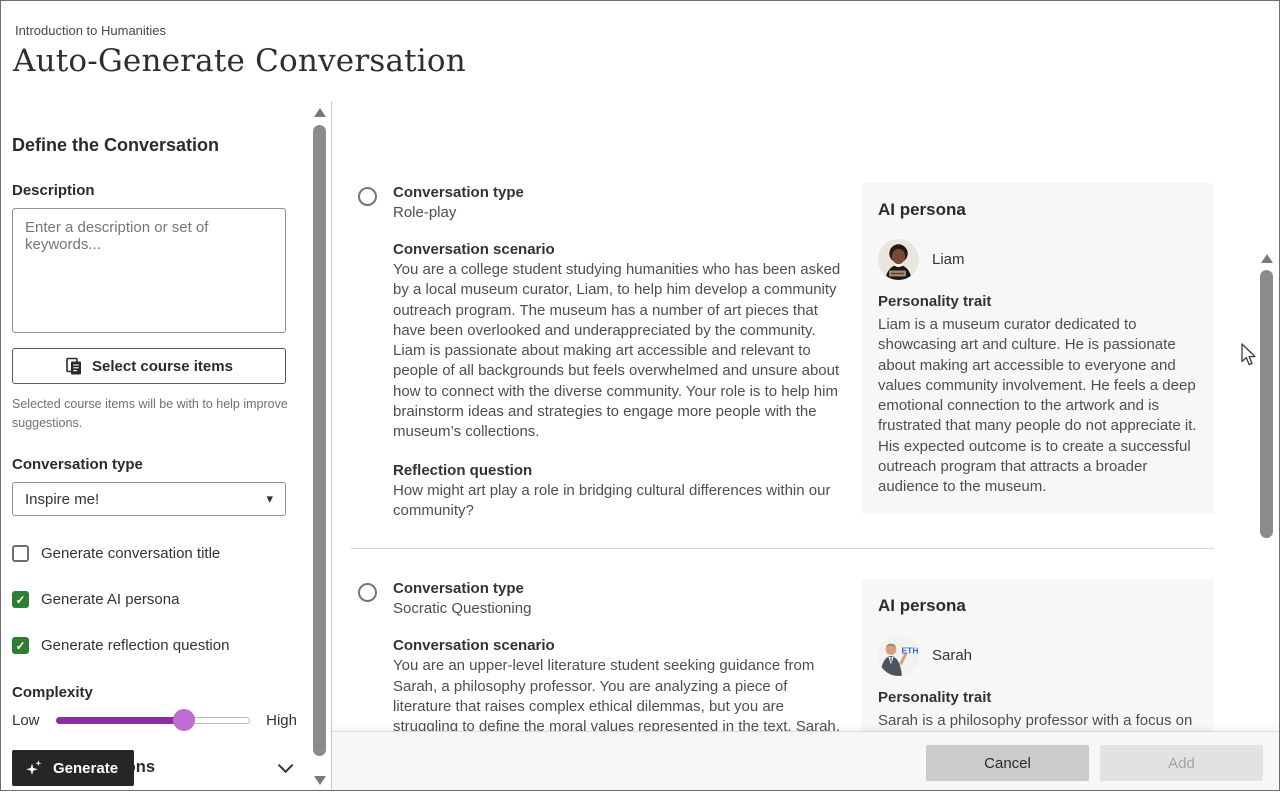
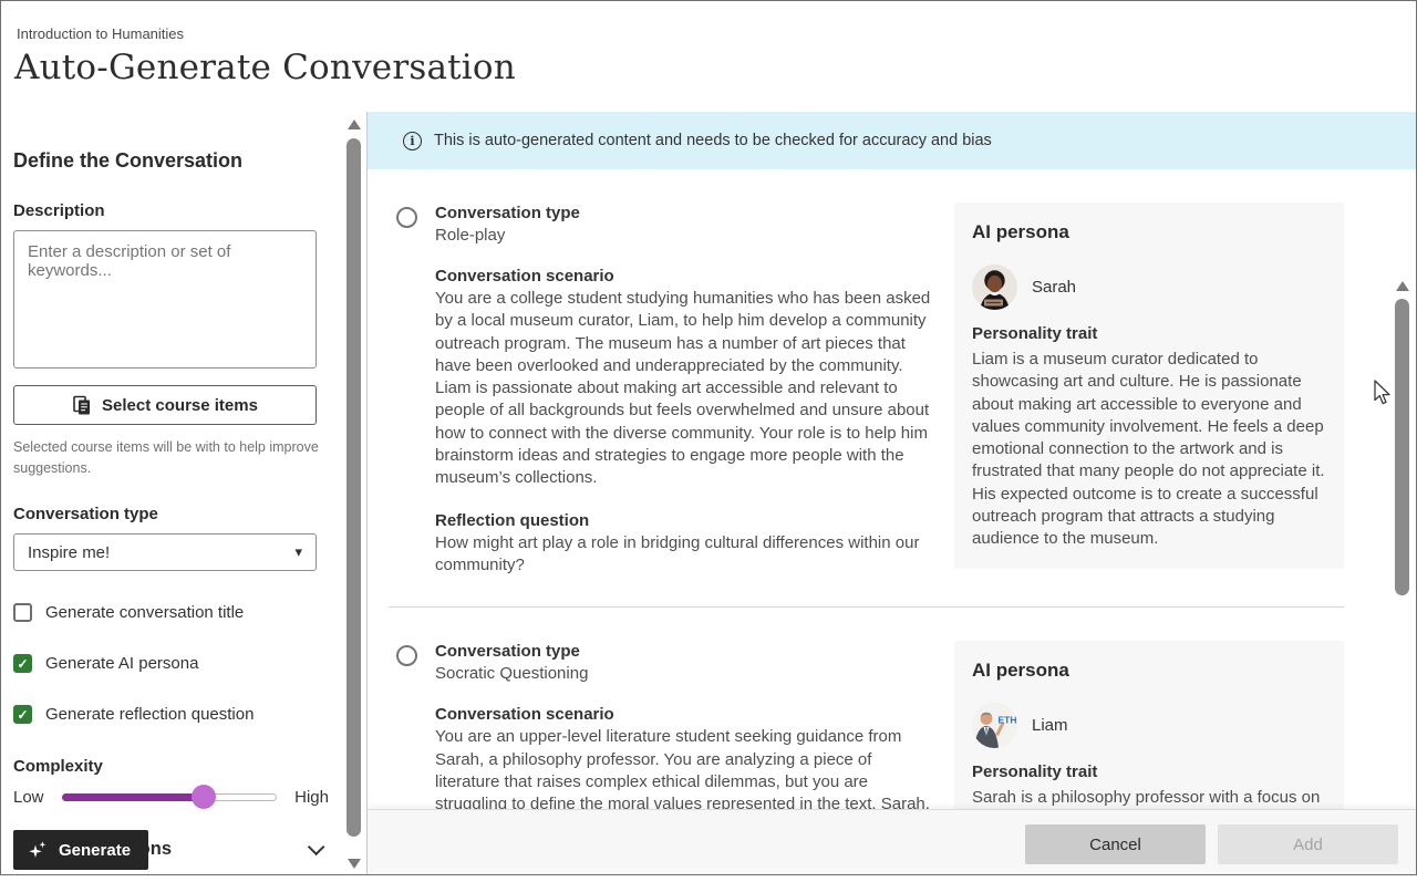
  Introduction to Humanities
  Auto-Generate Conversation
  Define the Conversation
  Description
  Select course items
  Selected course items will be with to help improve suggestions.
  Conversation type
  Inspire me!
  ▾
  Generate conversation title
  ✓
  Generate AI persona
  ✓
  Generate reflection question
  Complexity
  Low
  High
  Generate
+ i
+ This is auto-generated content and needs to be checked for accuracy and bias
  Conversation type
  Role-play
  Conversation scenario
  You are a college student studying humanities who has been asked by a local museum curator, Liam, to help him develop a community outreach program. The museum has a number of art pieces that have been overlooked and underappreciated by the community. Liam is passionate about making art accessible and relevant to people of all backgrounds but feels overwhelmed and unsure about how to connect with the diverse community. Your role is to help him brainstorm ideas and strategies to engage more people with the museum’s collections.
  Reflection question
  How might art play a role in bridging cultural differences within our community?
  AI persona
- Liam
+ Sarah
  Personality trait
- Liam is a museum curator dedicated to showcasing art and culture. He is passionate about making art accessible to everyone and values community involvement. He feels a deep emotional connection to the artwork and is frustrated that many people do not appreciate it. His expected outcome is to create a successful outreach program that attracts a broader audience to the museum.
+ Liam is a museum curator dedicated to showcasing art and culture. He is passionate about making art accessible to everyone and values community involvement. He feels a deep emotional connection to the artwork and is frustrated that many people do not appreciate it. His expected outcome is to create a successful outreach program that attracts a studying audience to the museum.
  Conversation type
  Socratic Questioning
  Conversation scenario
  You are an upper-level literature student seeking guidance from Sarah, a philosophy professor. You are analyzing a piece of literature that raises complex ethical dilemmas, but you are struggling to define the moral values represented in the text. Sarah,
  AI persona
  ETH
- Sarah
+ Liam
  Personality trait
  Sarah is a philosophy professor with a focus on
  Cancel
  Add
